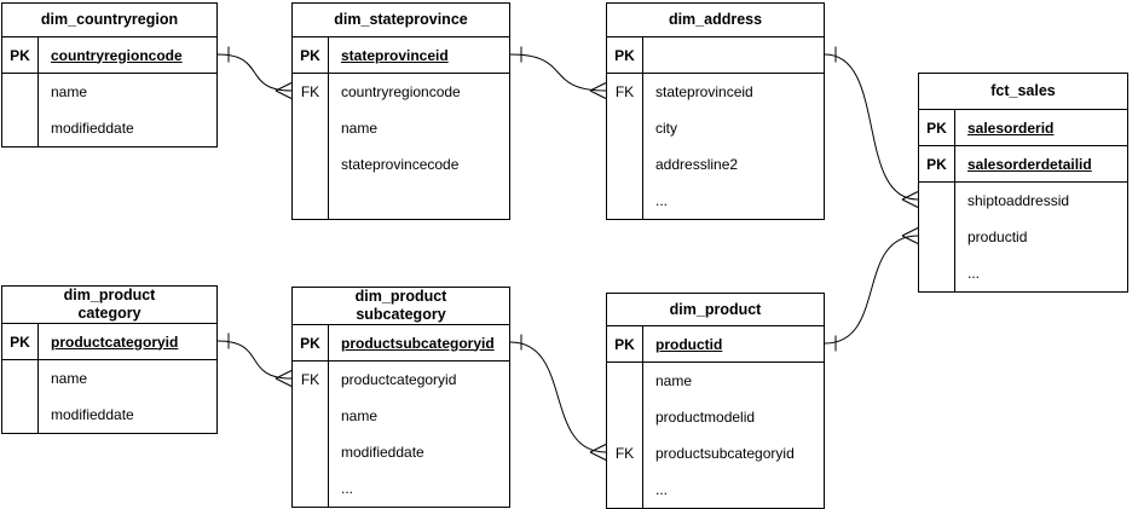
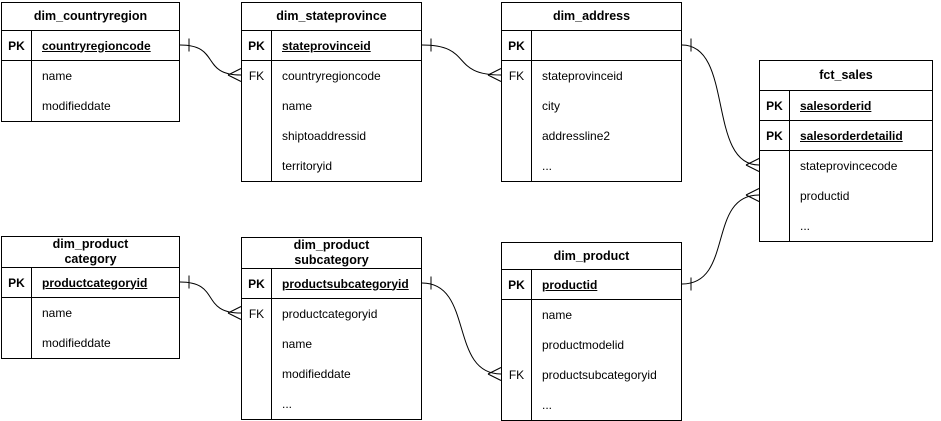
  dim_countryregion
  PK
  countryregioncode
  name
  modifieddate
  dim_stateprovince
  PK
  stateprovinceid
  FK
  countryregioncode
  name
- stateprovincecode
+ shiptoaddressid
+ territoryid
  dim_address
  PK
  FK
  stateprovinceid
  city
  addressline2
  ...
  fct_sales
  PK
  salesorderid
  PK
  salesorderdetailid
- shiptoaddressid
+ stateprovincecode
  productid
  ...
  dim_product
  category
  PK
  productcategoryid
  name
  modifieddate
  dim_product
  subcategory
  PK
  productsubcategoryid
  FK
  productcategoryid
  name
  modifieddate
  ...
  dim_product
  PK
  productid
  name
  productmodelid
  FK
  productsubcategoryid
  ...
